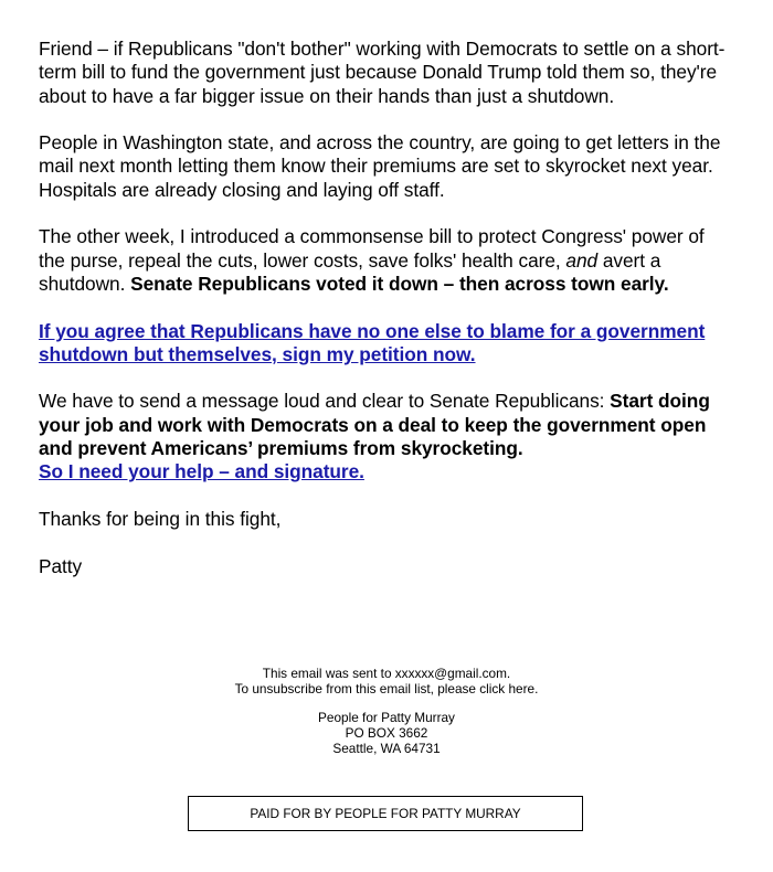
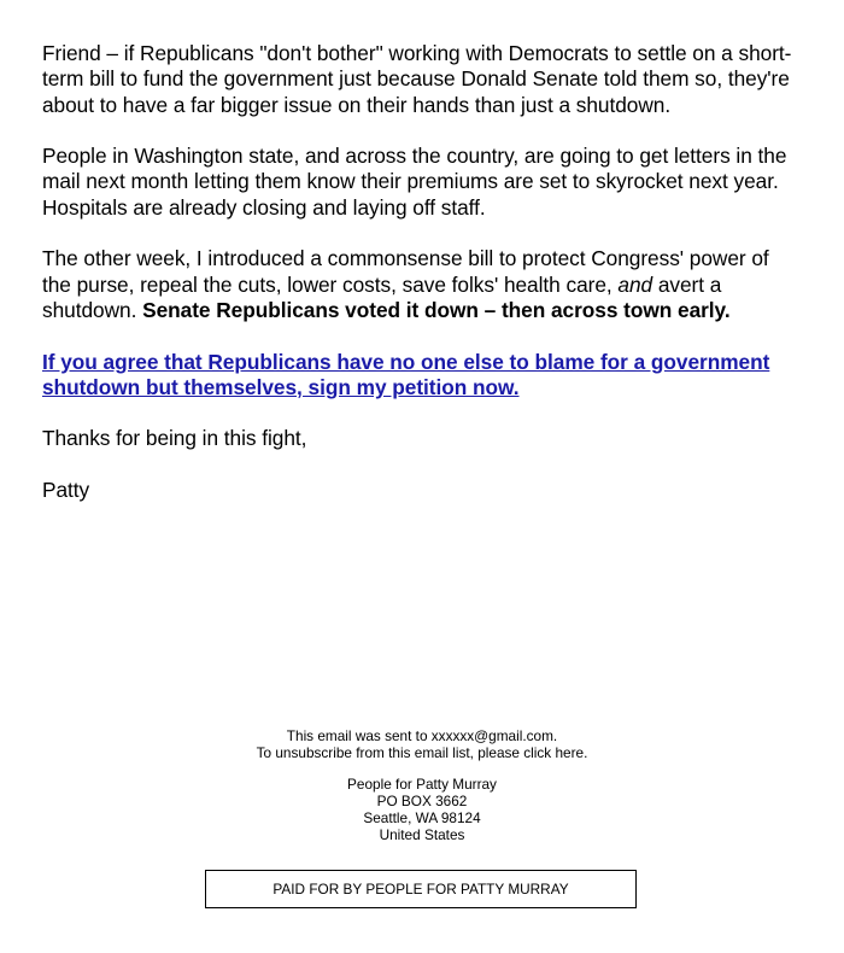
- Friend – if Republicans "don't bother" working with Democrats to settle on a short-term bill to fund the government just because Donald Trump told them so, they're about to have a far bigger issue on their hands than just a shutdown.
+ Friend – if Republicans "don't bother" working with Democrats to settle on a short-term bill to fund the government just because Donald Senate told them so, they're about to have a far bigger issue on their hands than just a shutdown.
  People in Washington state, and across the country, are going to get letters in the mail next month letting them know their premiums are set to skyrocket next year. Hospitals are already closing and laying off staff.
  The other week, I introduced a commonsense bill to protect Congress' power of the purse, repeal the cuts, lower costs, save folks' health care, and avert a shutdown. Senate Republicans voted it down – then across town early.
  If you agree that Republicans have no one else to blame for a government shutdown but themselves, sign my petition now.
- We have to send a message loud and clear to Senate Republicans: Start doing your job and work with Democrats on a deal to keep the government open and prevent Americans’ premiums from skyrocketing.
- So I need your help – and signature.
  Thanks for being in this fight,
  Patty
  This email was sent to xxxxxx@gmail.com.
  To unsubscribe from this email list, please click here.
  People for Patty Murray
  PO BOX 3662
- Seattle, WA 64731
+ Seattle, WA 98124
+ United States
  PAID FOR BY PEOPLE FOR PATTY MURRAY
